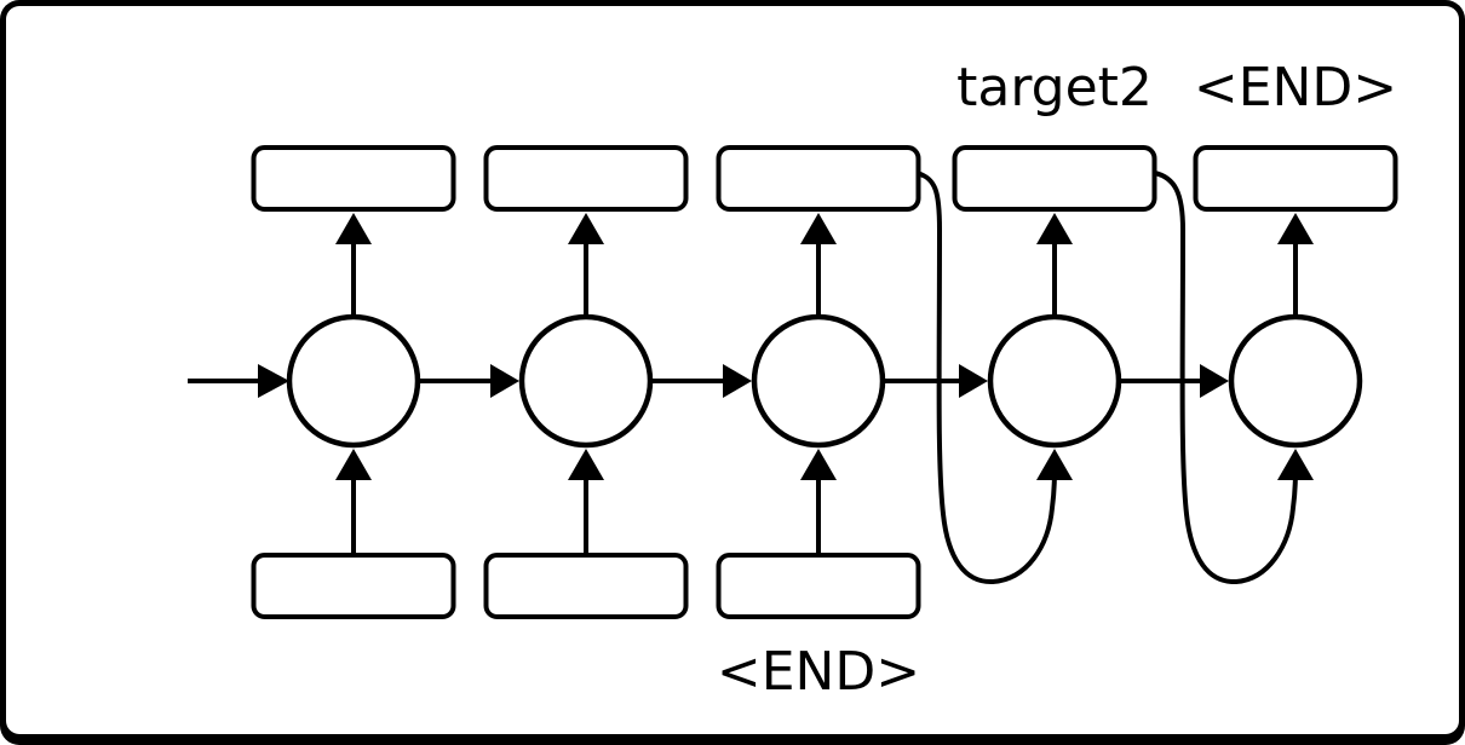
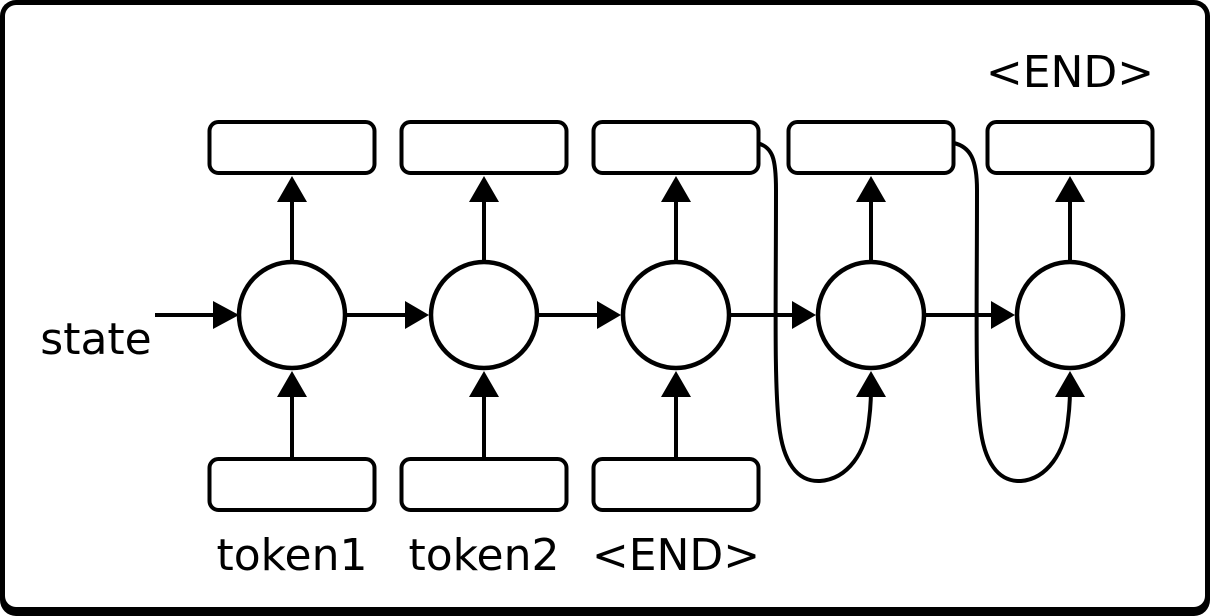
+ state
+ token1
+ token2
  <END>
- target2
  <END>
